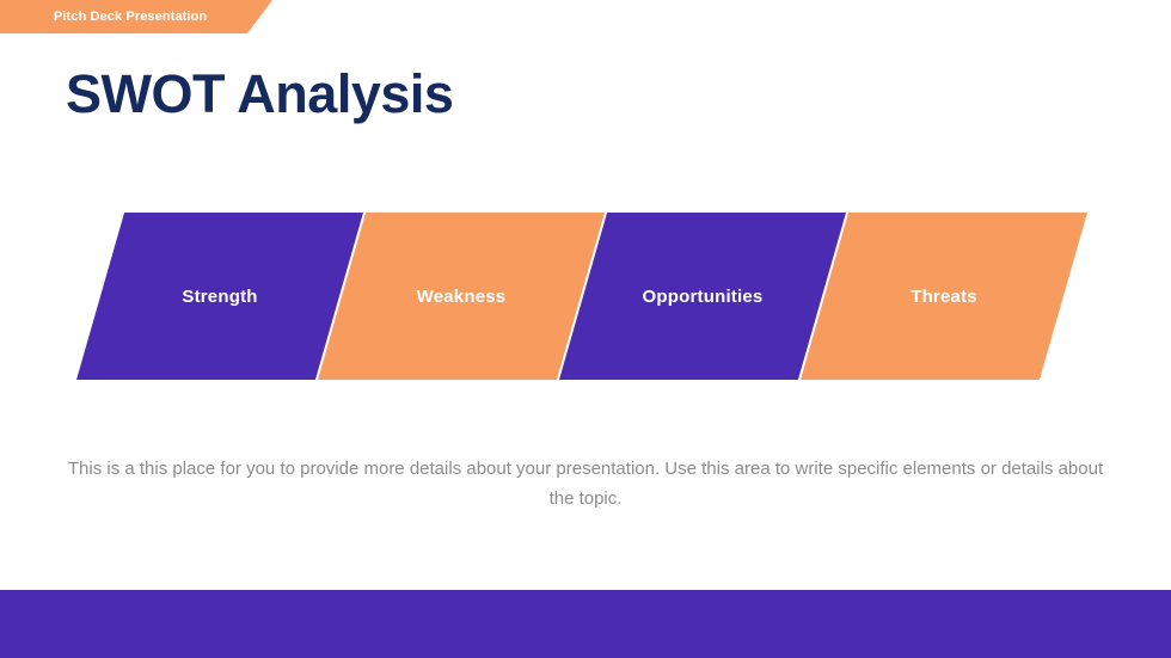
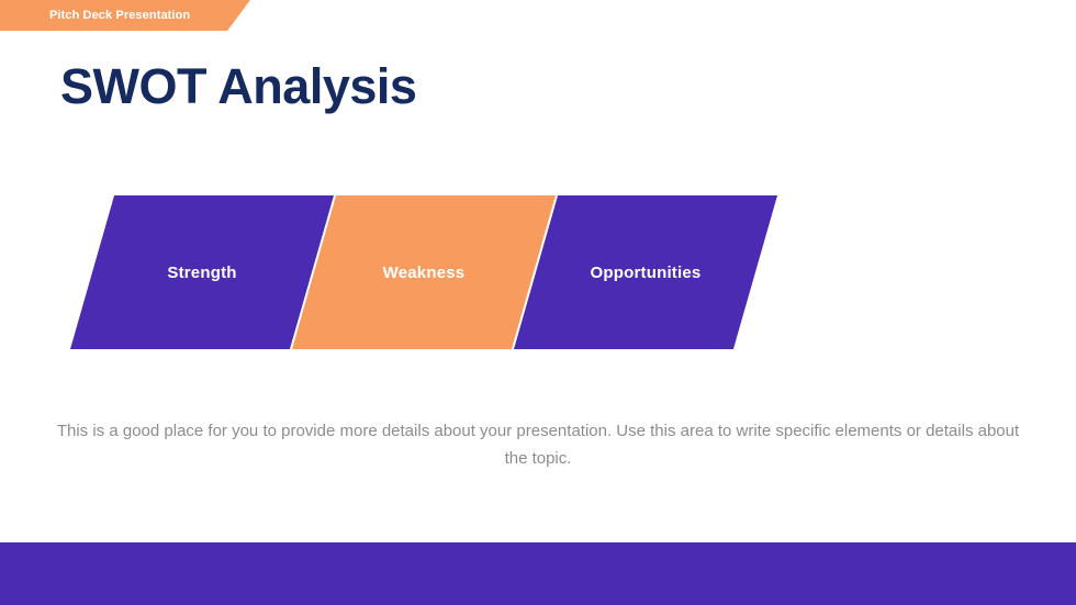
  Pitch Deck Presentation
  SWOT Analysis
  Strength
  Weakness
  Opportunities
- Threats
- This is a this place for you to provide more details about your presentation. Use this area to write specific elements or details about the topic.
+ This is a good place for you to provide more details about your presentation. Use this area to write specific elements or details about the topic.
